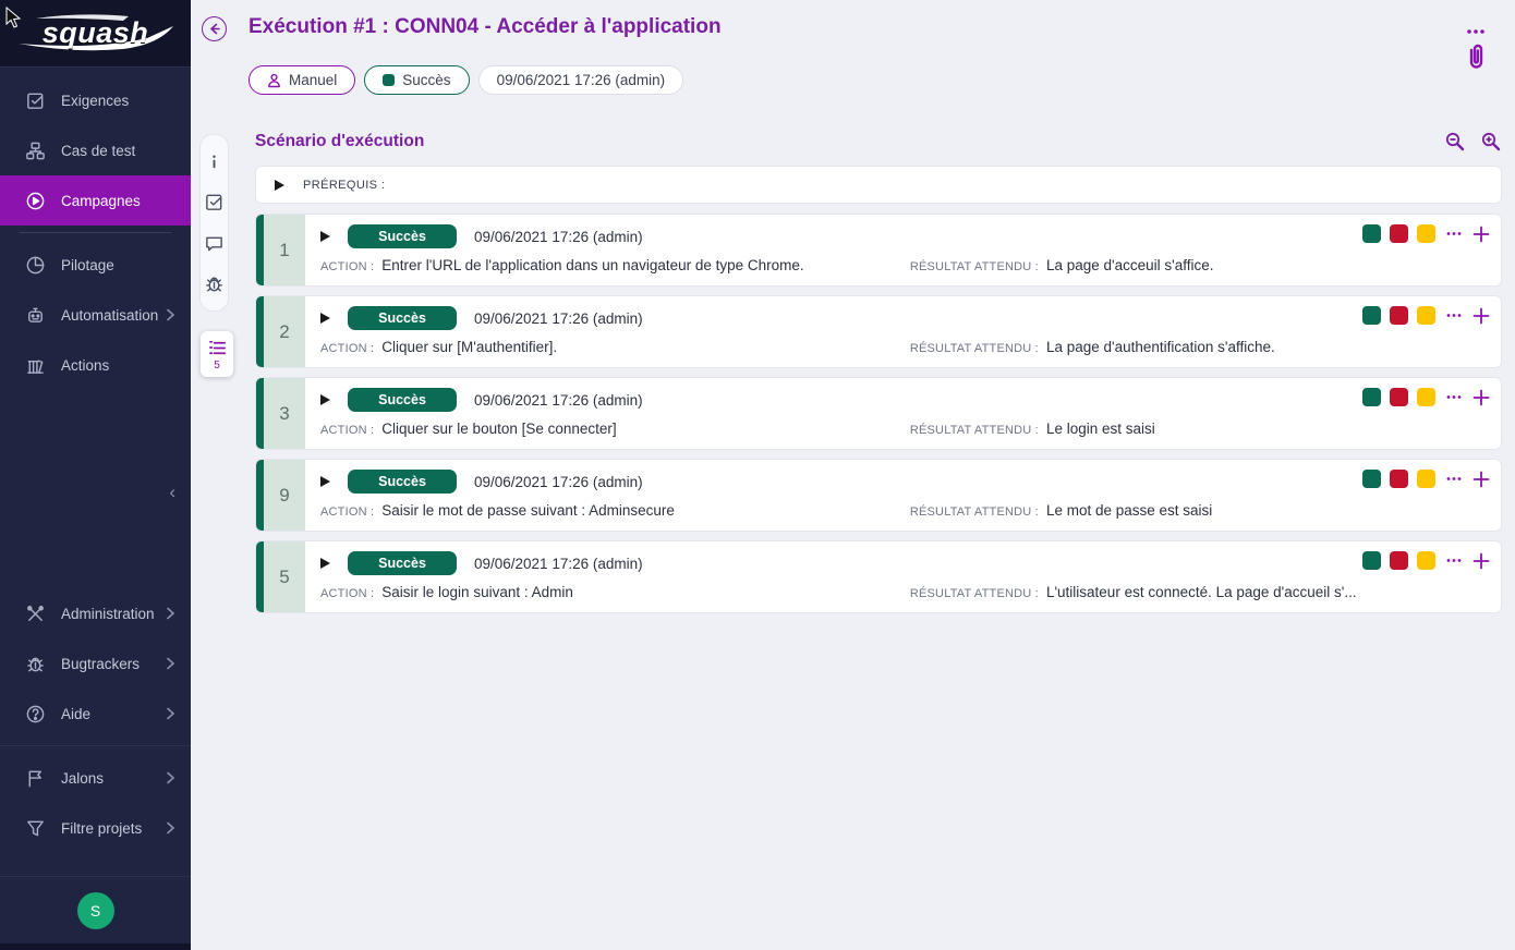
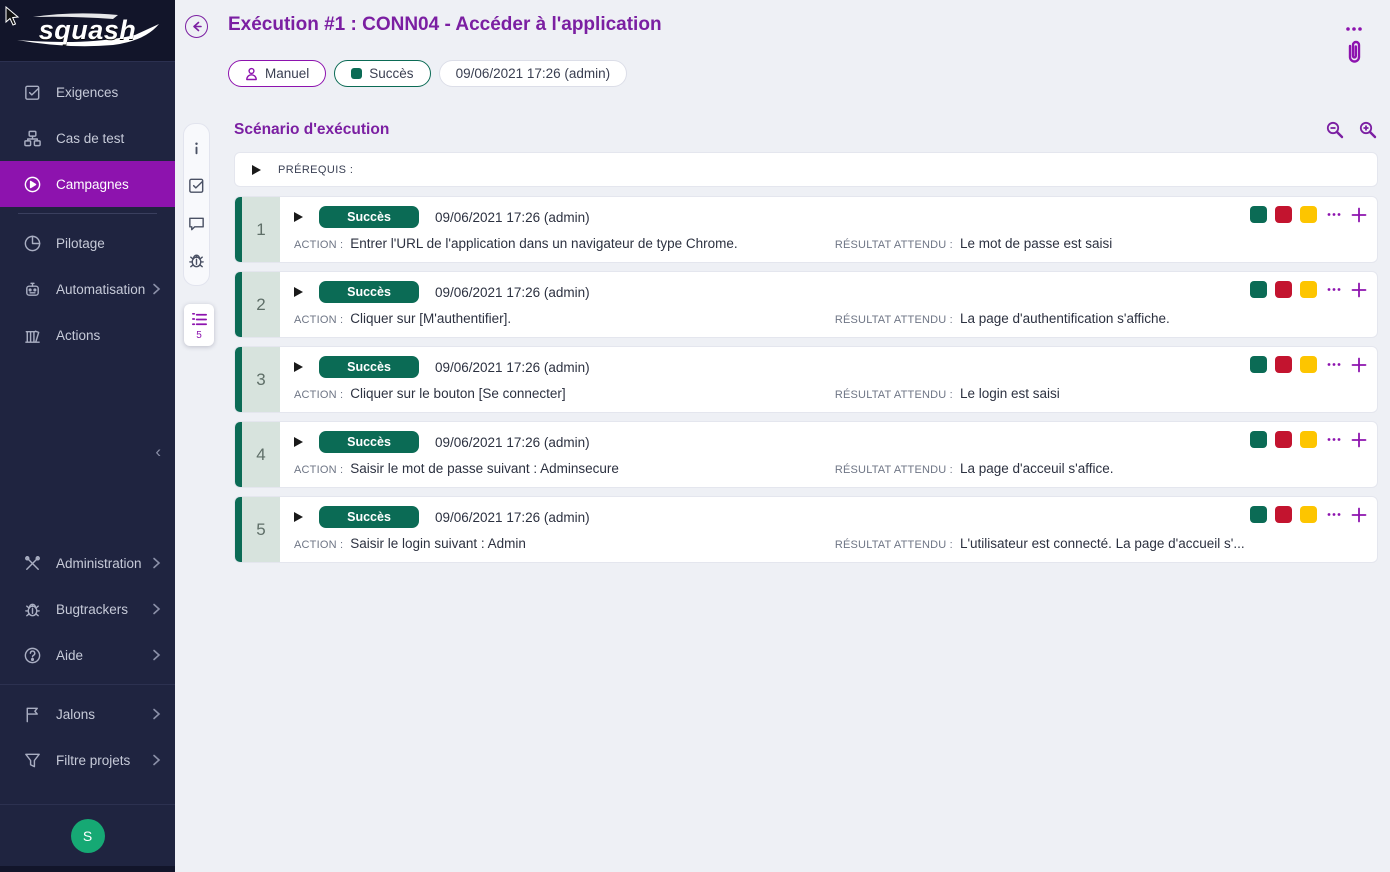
  squash
  Exigences
  Cas de test
  Campagnes
  Pilotage
  Automatisation
  Actions
  ‹
  Administration
  Bugtrackers
  Aide
  Jalons
  Filtre projets
  S
  Exécution #1 : CONN04 - Accéder à l'application
  Manuel
  Succès
  09/06/2021 17:26 (admin)
  5
  Scénario d'exécution
  PRÉREQUIS :
  1
  Succès
  09/06/2021 17:26 (admin)
  ACTION :
  Entrer l'URL de l'application dans un navigateur de type Chrome.
  RÉSULTAT ATTENDU :
- La page d'acceuil s'affice.
+ Le mot de passe est saisi
  2
  Succès
  09/06/2021 17:26 (admin)
  ACTION :
  Cliquer sur [M'authentifier].
  RÉSULTAT ATTENDU :
  La page d'authentification s'affiche.
  3
  Succès
  09/06/2021 17:26 (admin)
  ACTION :
  Cliquer sur le bouton [Se connecter]
  RÉSULTAT ATTENDU :
  Le login est saisi
- 9
+ 4
  Succès
  09/06/2021 17:26 (admin)
  ACTION :
  Saisir le mot de passe suivant : Adminsecure
  RÉSULTAT ATTENDU :
- Le mot de passe est saisi
+ La page d'acceuil s'affice.
  5
  Succès
  09/06/2021 17:26 (admin)
  ACTION :
  Saisir le login suivant : Admin
  RÉSULTAT ATTENDU :
  L'utilisateur est connecté. La page d'accueil s'...
